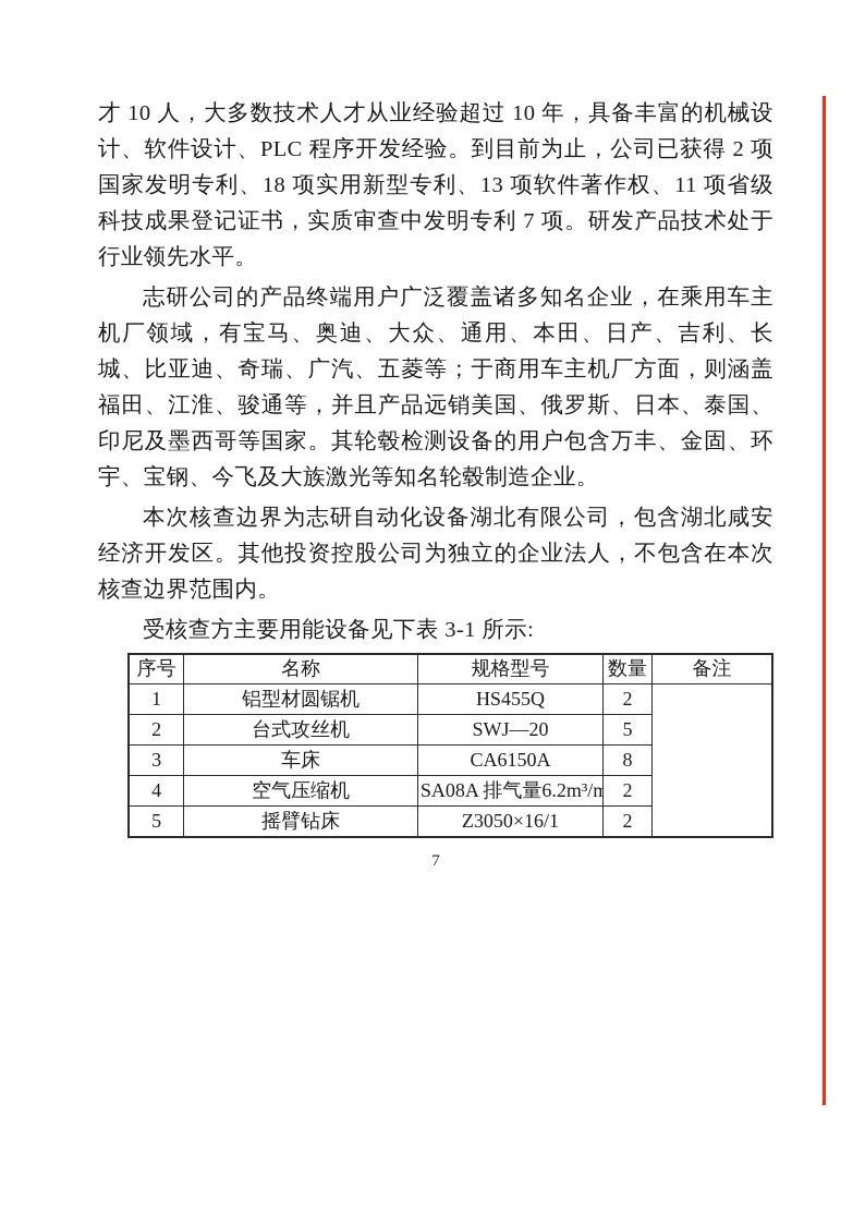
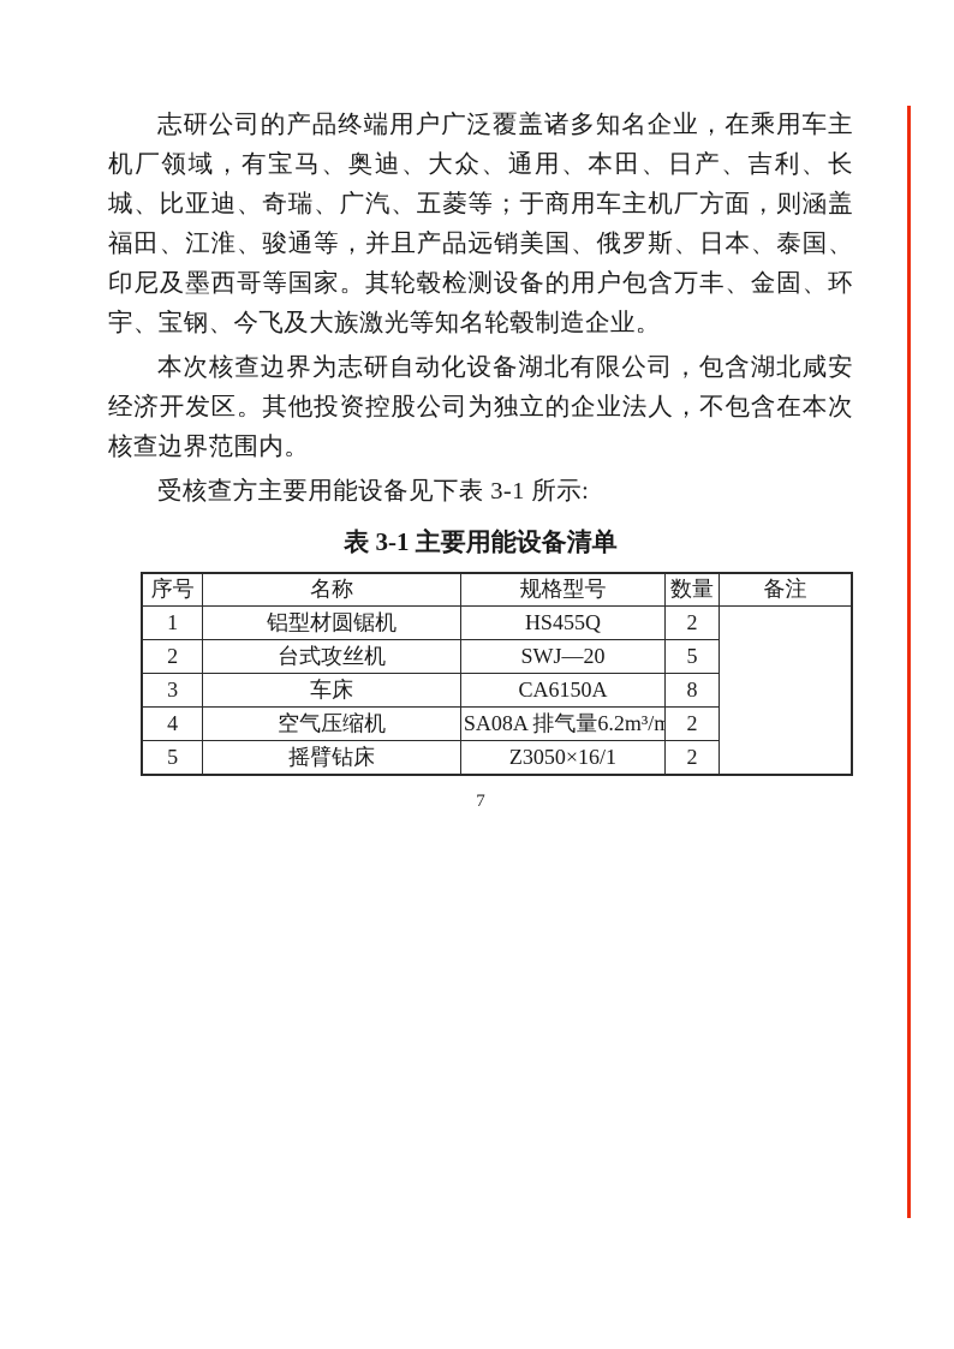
- 才 10 人，大多数技术人才从业经验超过 10 年，具备丰富的机械设计、软件设计、PLC 程序开发经验。到目前为止，公司已获得 2 项国家发明专利、18 项实用新型专利、13 项软件著作权、11 项省级科技成果登记证书，实质审查中发明专利 7 项。研发产品技术处于行业领先水平。
  志研公司的产品终端用户广泛覆盖诸多知名企业，在乘用车主机厂领域，有宝马、奥迪、大众、通用、本田、日产、吉利、长城、比亚迪、奇瑞、广汽、五菱等；于商用车主机厂方面，则涵盖福田、江淮、骏通等，并且产品远销美国、俄罗斯、日本、泰国、印尼及墨西哥等国家。其轮毂检测设备的用户包含万丰、金固、环宇、宝钢、今飞及大族激光等知名轮毂制造企业。
  本次核查边界为志研自动化设备湖北有限公司，包含湖北咸安经济开发区。其他投资控股公司为独立的企业法人，不包含在本次核查边界范围内。
  受核查方主要用能设备见下表 3-1 所示:
+ 表 3-1 主要用能设备清单
  序号	名称	规格型号	数量	备注
  1	铝型材圆锯机	HS455Q	2
  2	台式攻丝机	SWJ—20	5
  3	车床	CA6150A	8
  4	空气压缩机	SA08A 排气量6.2m³/m	2
  5	摇臂钻床	Z3050×16/1	2
  7
